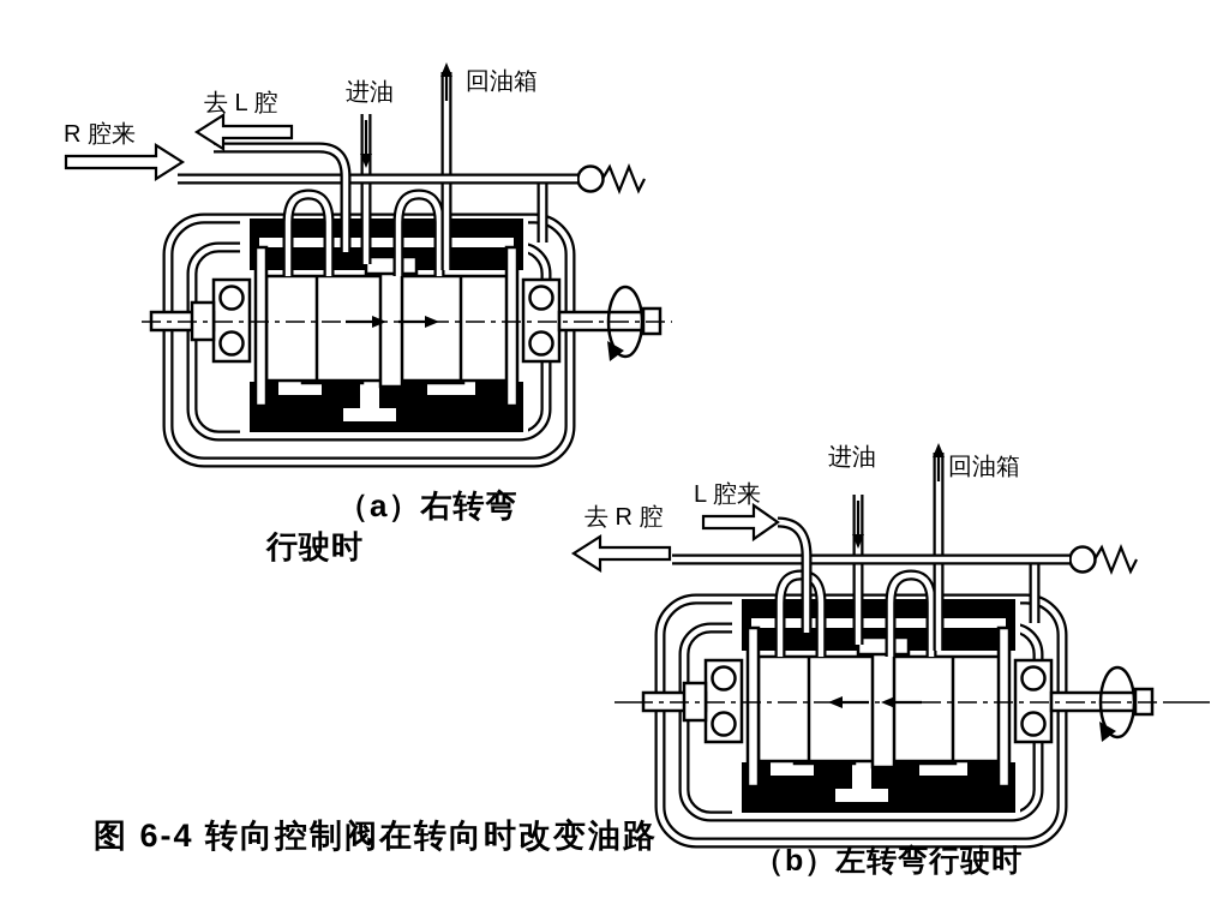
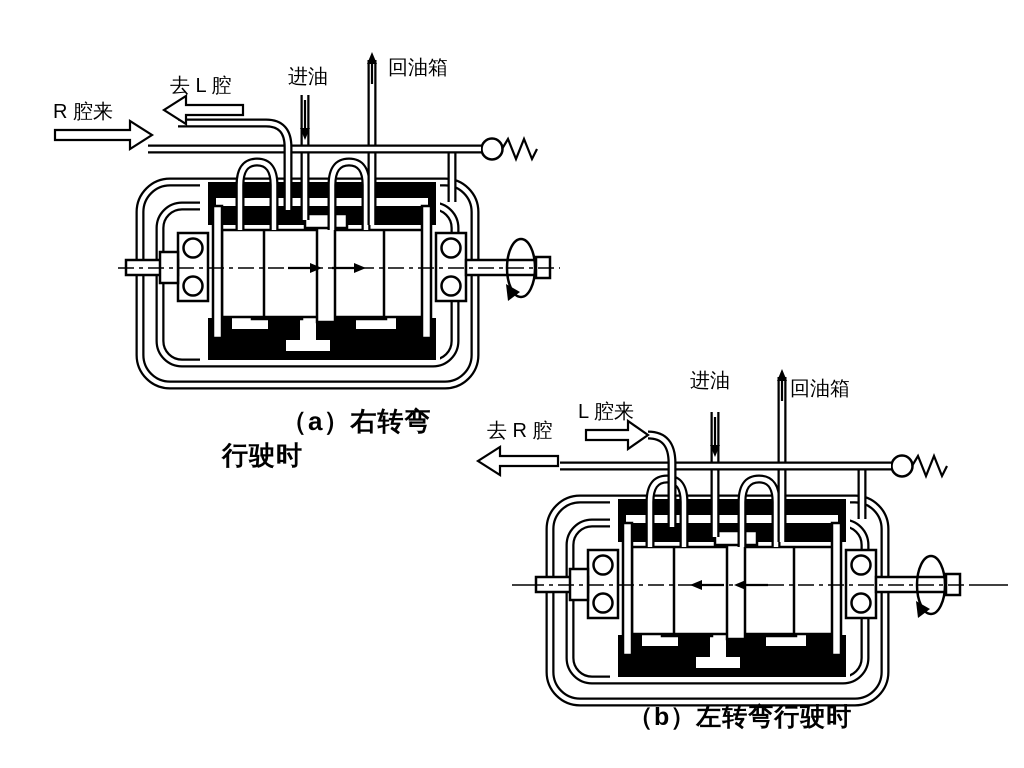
  R 腔来
  去 L 腔
  进油
  回油箱
  去 R 腔
  L 腔来
  进油
  回油箱
  （a）右转弯
  行驶时
  （b）左转弯行驶时
- 图 6-4 转向控制阀在转向时改变油路
